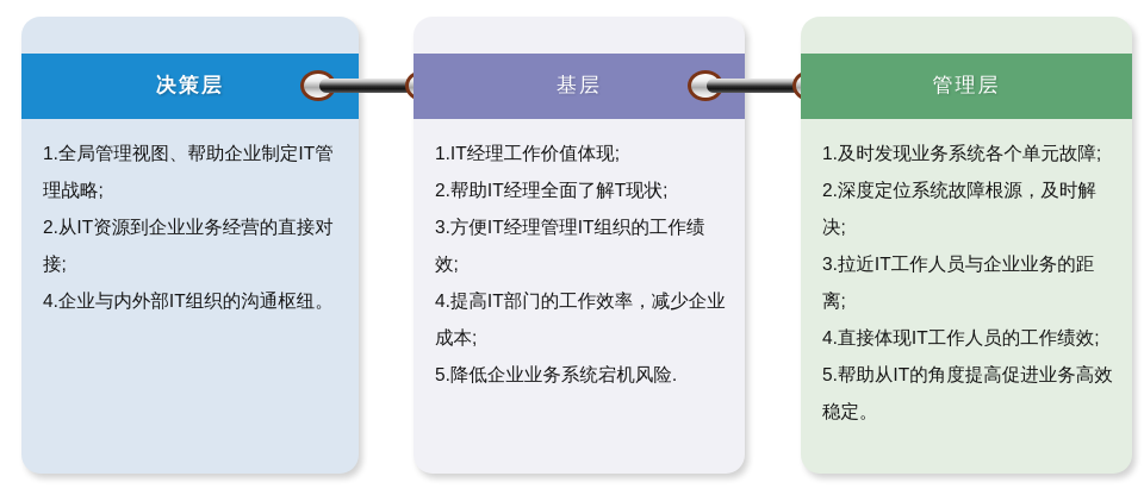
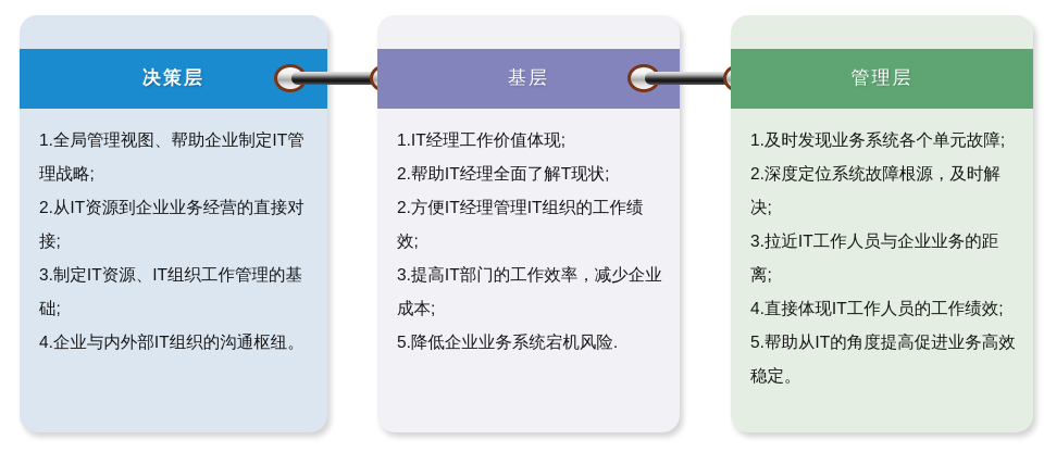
  决策层
  1.全局管理视图、帮助企业制定IT管理战略;
  2.从IT资源到企业业务经营的直接对接;
+ 3.制定IT资源、IT组织工作管理的基础;
  4.企业与内外部IT组织的沟通枢纽。
  基层
  1.IT经理工作价值体现;
  2.帮助IT经理全面了解T现状;
- 3.方便IT经理管理IT组织的工作绩效;
+ 2.方便IT经理管理IT组织的工作绩效;
- 4.提高IT部门的工作效率，减少企业成本;
+ 3.提高IT部门的工作效率，减少企业成本;
  5.降低企业业务系统宕机风险.
  管理层
  1.及时发现业务系统各个单元故障;
  2.深度定位系统故障根源，及时解决;
  3.拉近IT工作人员与企业业务的距离;
  4.直接体现IT工作人员的工作绩效;
  5.帮助从IT的角度提高促进业务高效稳定。
